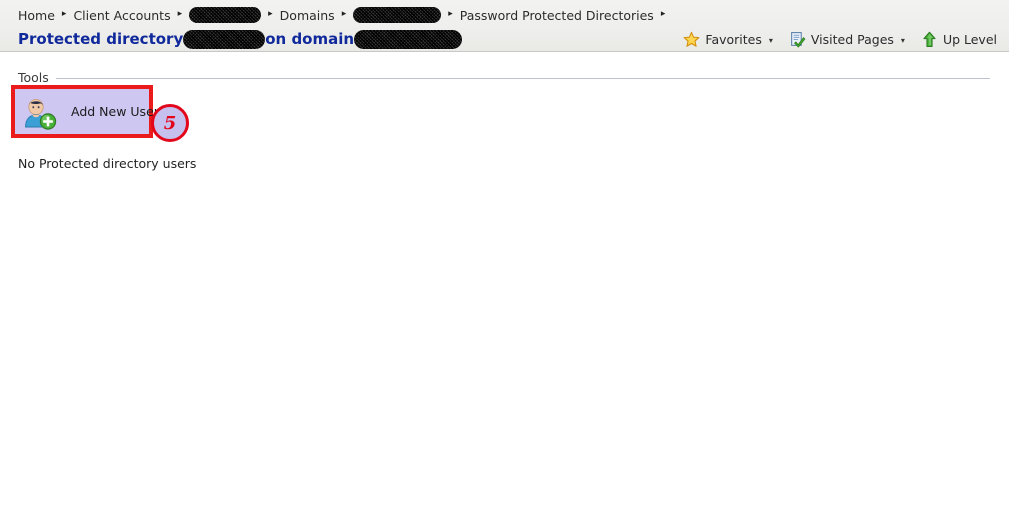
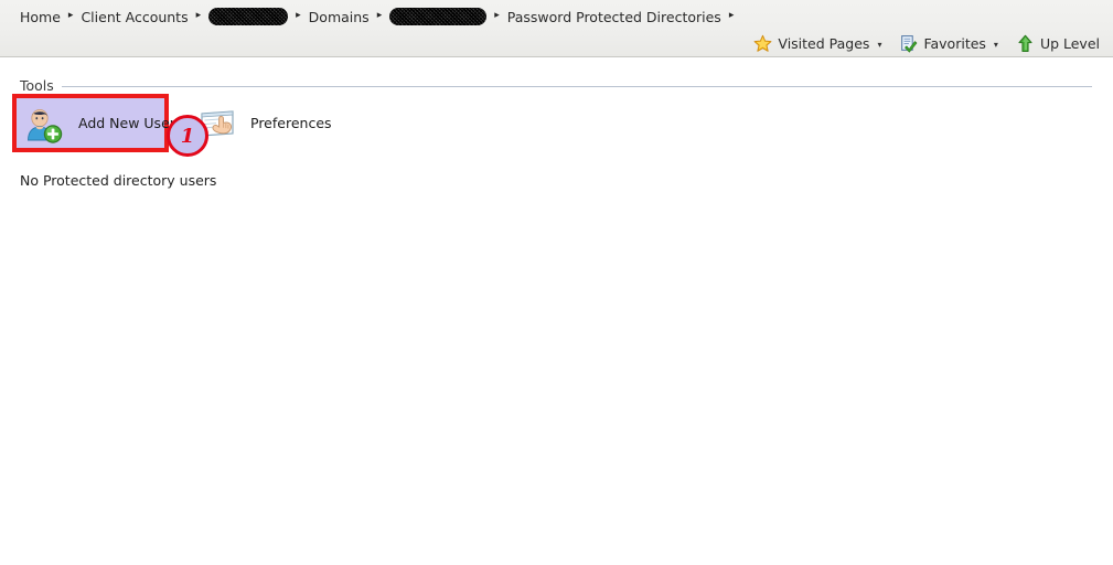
  Home
  ▸
  Client Accounts
  ▸
  ▸
  Domains
  ▸
  ▸
  Password Protected Directories
  ▸
- Protected directory
- on domain
- Favorites
+ Visited Pages
  ▾
- Visited Pages
+ Favorites
  ▾
  Up Level
  Tools
  Add New Use
+ Preferences
- 5
+ 1
  No Protected directory users
